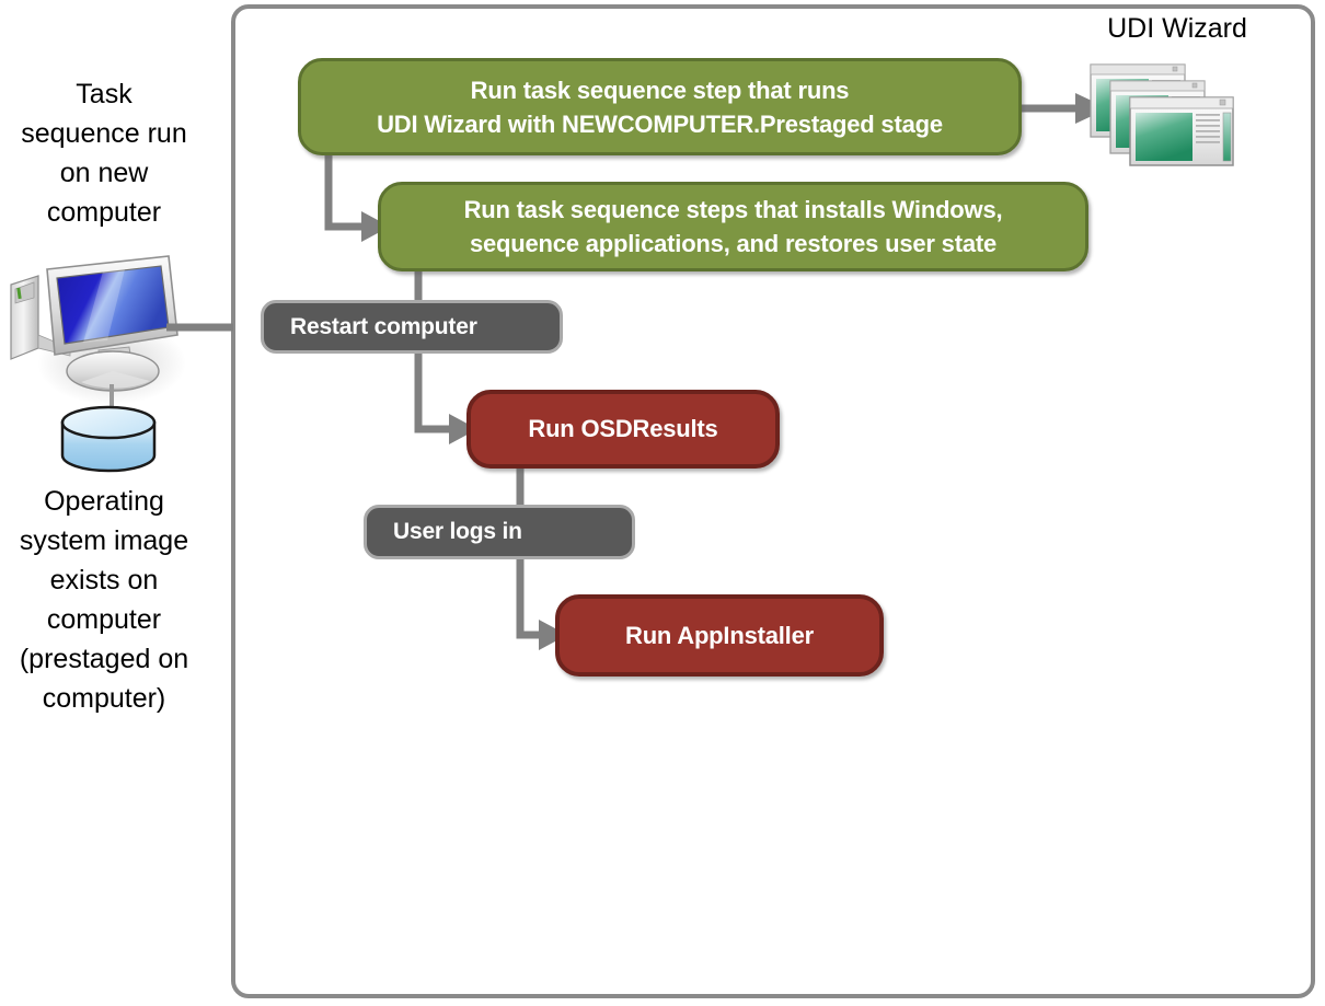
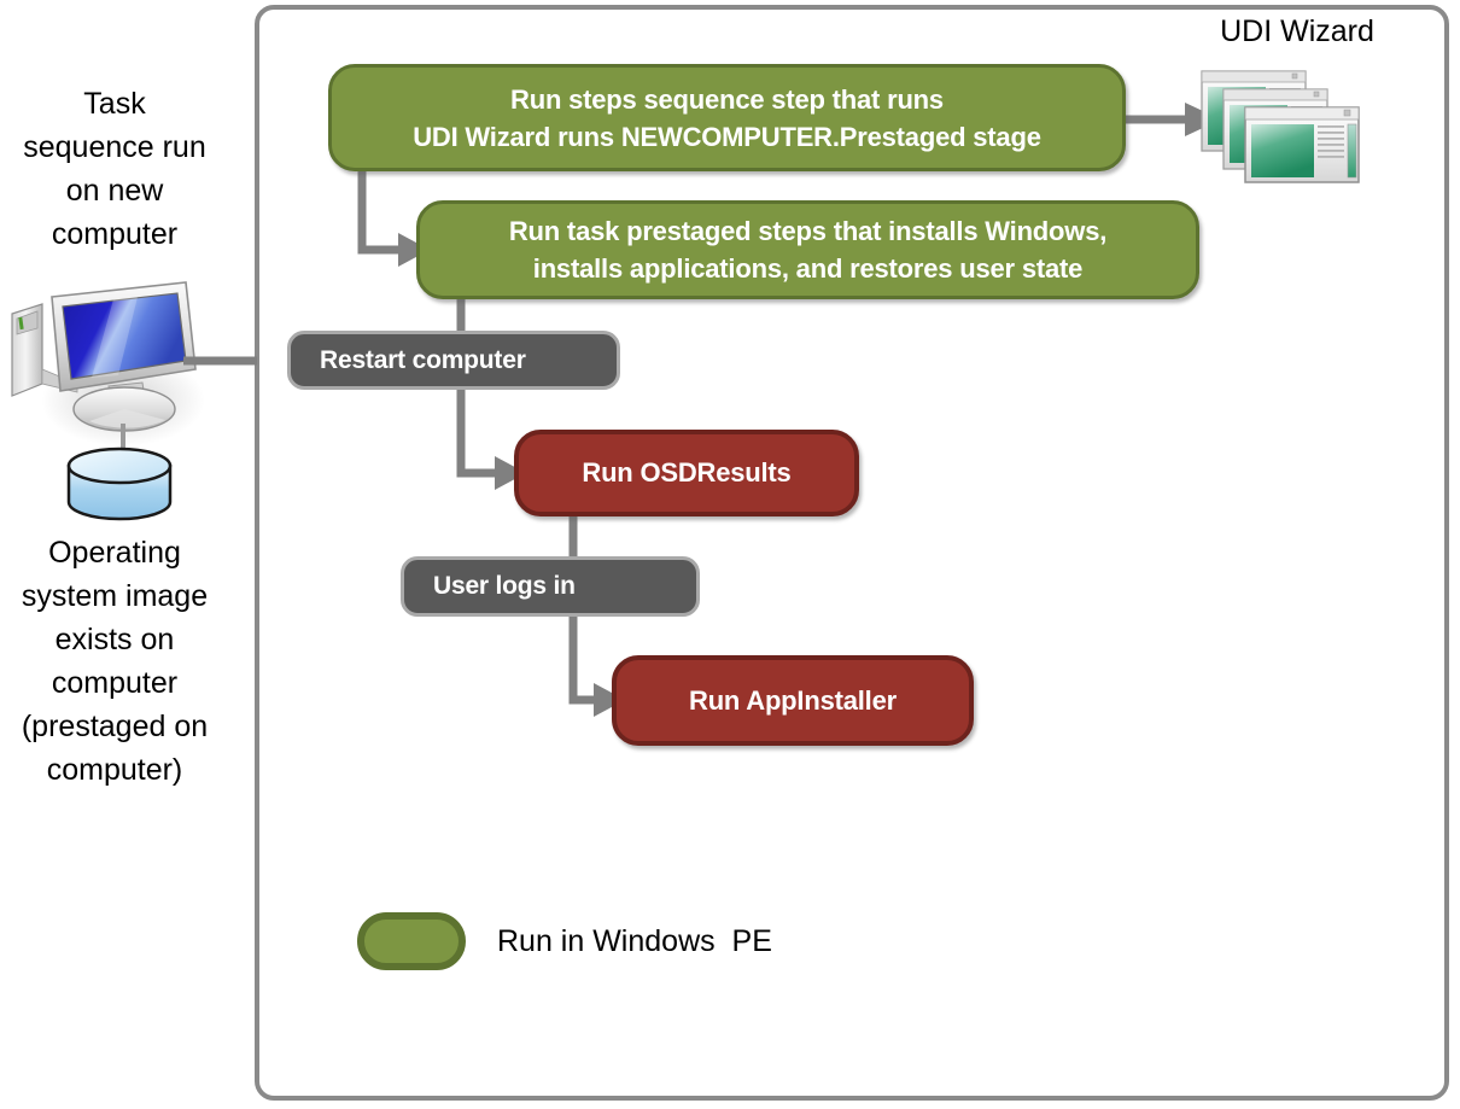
  Task
  sequence run
  on new
  computer
  Operating
  system image
  exists on
  computer
  (prestaged on
  computer)
- Run task sequence step that runs
+ Run steps sequence step that runs
- UDI Wizard with NEWCOMPUTER.Prestaged stage
+ UDI Wizard runs NEWCOMPUTER.Prestaged stage
- Run task sequence steps that installs Windows,
+ Run task prestaged steps that installs Windows,
- sequence applications, and restores user state
+ installs applications, and restores user state
  Restart computer
  Run OSDResults
  User logs in
  Run AppInstaller
  UDI Wizard
+ Run in Windows PE
